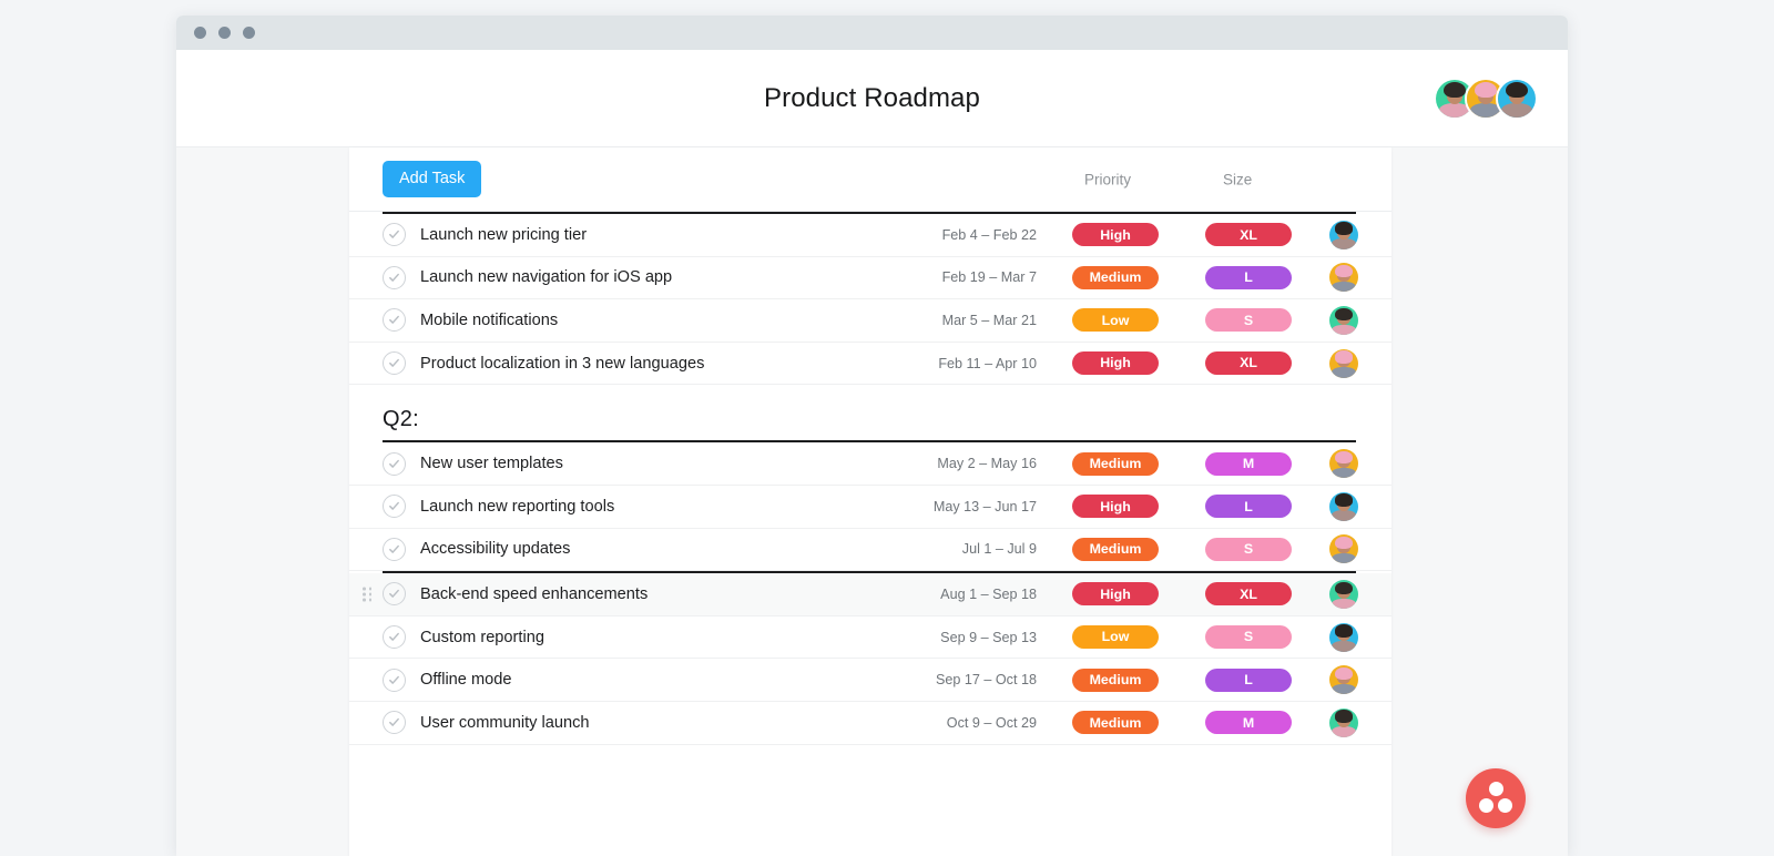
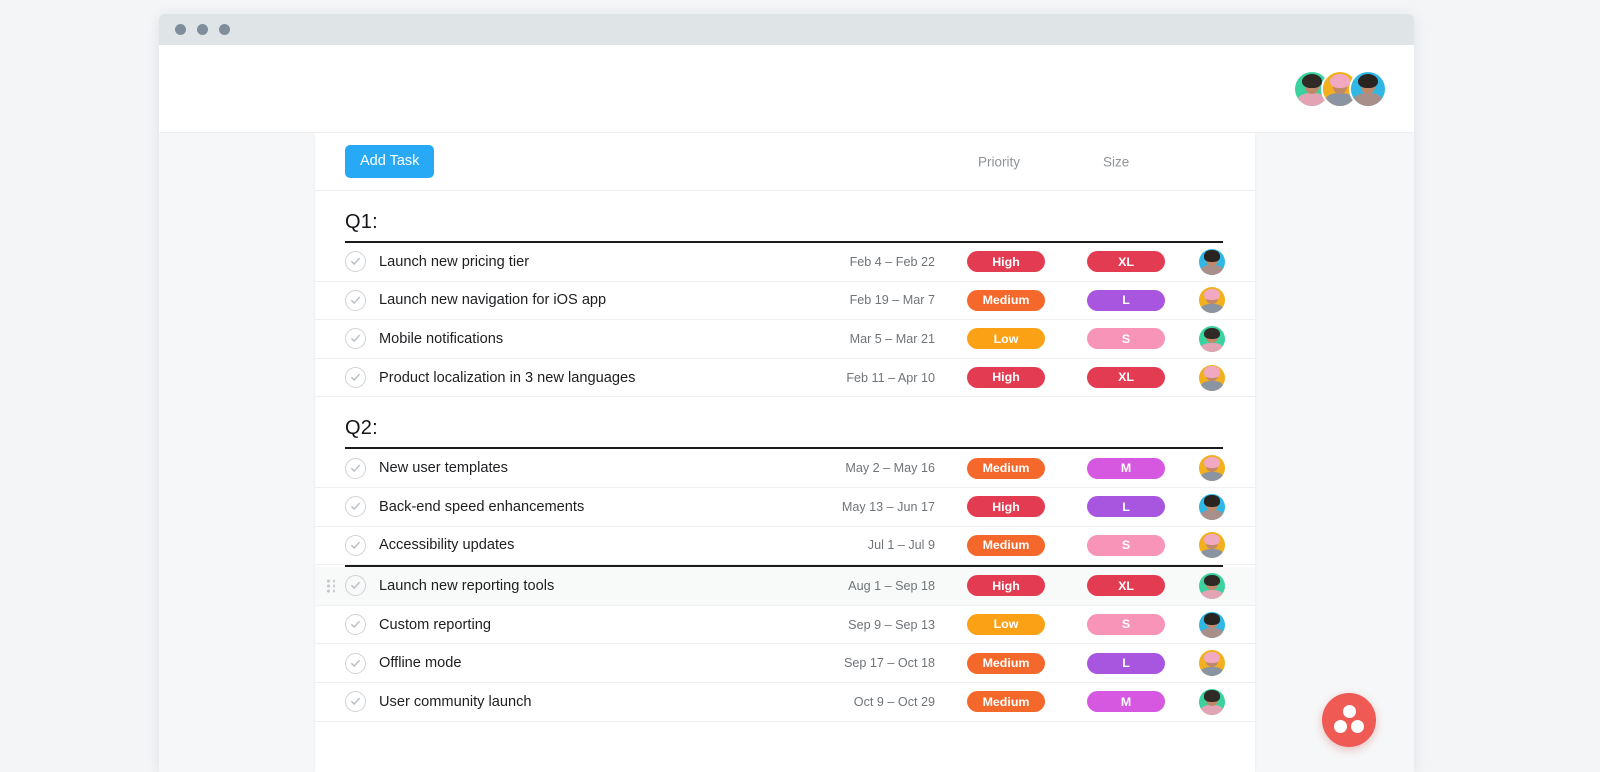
- Product Roadmap
  Add Task
  Priority
  Size
+ Q1:
  Launch new pricing tier
  Feb 4 – Feb 22
  High
  XL
  Launch new navigation for iOS app
  Feb 19 – Mar 7
  Medium
  L
  Mobile notifications
  Mar 5 – Mar 21
  Low
  S
  Product localization in 3 new languages
  Feb 11 – Apr 10
  High
  XL
  Q2:
  New user templates
  May 2 – May 16
  Medium
  M
- Launch new reporting tools
+ Back-end speed enhancements
  May 13 – Jun 17
  High
  L
  Accessibility updates
  Jul 1 – Jul 9
  Medium
  S
- Back-end speed enhancements
+ Launch new reporting tools
  Aug 1 – Sep 18
  High
  XL
  Custom reporting
  Sep 9 – Sep 13
  Low
  S
  Offline mode
  Sep 17 – Oct 18
  Medium
  L
  User community launch
  Oct 9 – Oct 29
  Medium
  M
